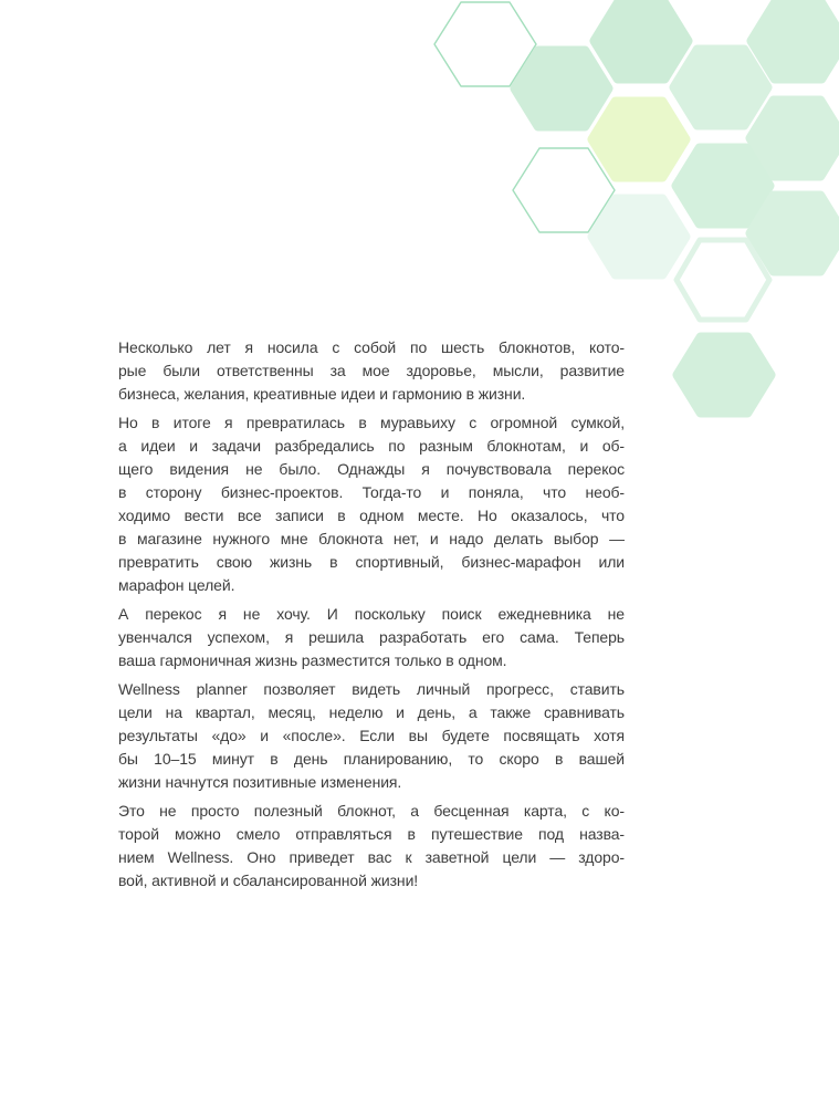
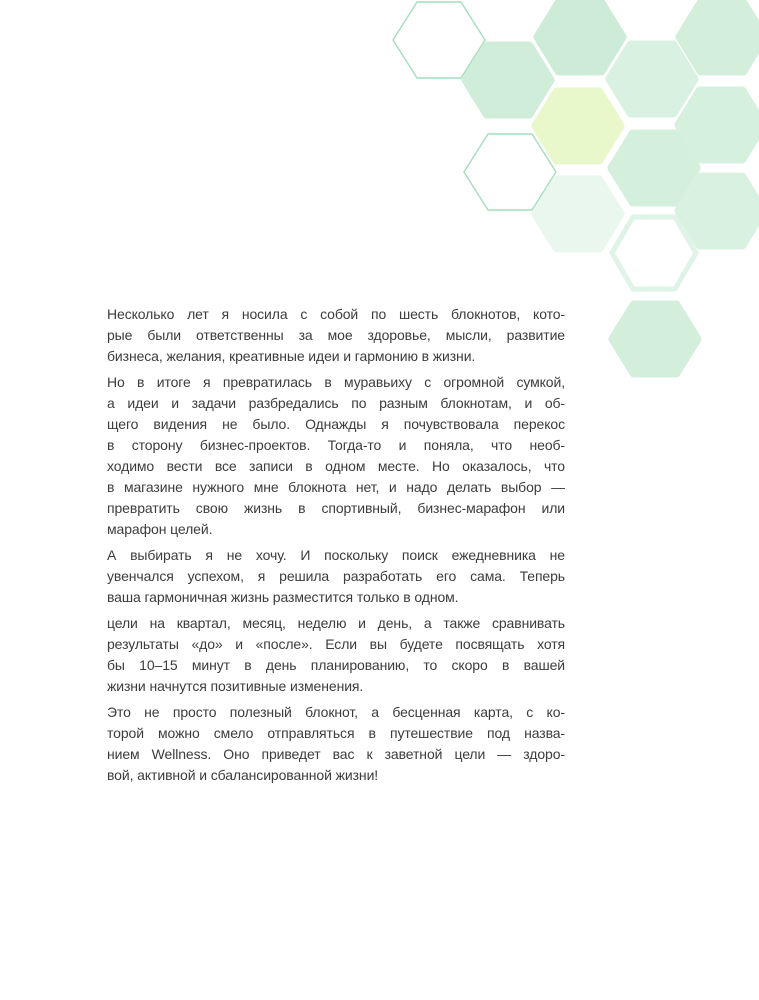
  Несколько лет я носила с собой по шесть блокнотов, кото-
  рые были ответственны за мое здоровье, мысли, развитие
  бизнеса, желания, креативные идеи и гармонию в жизни.
  Но в итоге я превратилась в муравьиху с огромной сумкой,
  а идеи и задачи разбредались по разным блокнотам, и об-
  щего видения не было. Однажды я почувствовала перекос
  в сторону бизнес-проектов. Тогда-то и поняла, что необ-
  ходимо вести все записи в одном месте. Но оказалось, что
  в магазине нужного мне блокнота нет, и надо делать выбор —
  превратить свою жизнь в спортивный, бизнес-марафон или
  марафон целей.
- А перекос я не хочу. И поскольку поиск ежедневника не
+ А выбирать я не хочу. И поскольку поиск ежедневника не
  увенчался успехом, я решила разработать его сама. Теперь
  ваша гармоничная жизнь разместится только в одном.
- Wellness planner позволяет видеть личный прогресс, ставить
  цели на квартал, месяц, неделю и день, а также сравнивать
  результаты «до» и «после». Если вы будете посвящать хотя
  бы 10–15 минут в день планированию, то скоро в вашей
  жизни начнутся позитивные изменения.
  Это не просто полезный блокнот, а бесценная карта, с ко-
  торой можно смело отправляться в путешествие под назва-
  нием Wellness. Оно приведет вас к заветной цели — здоро-
  вой, активной и сбалансированной жизни!
